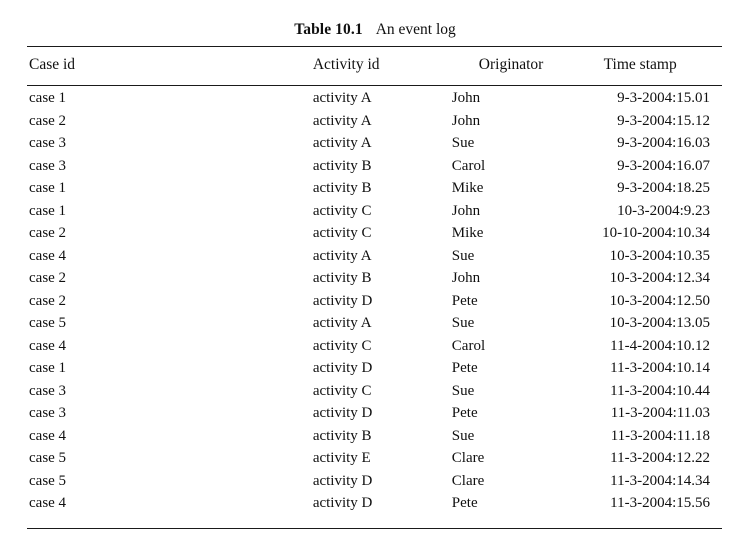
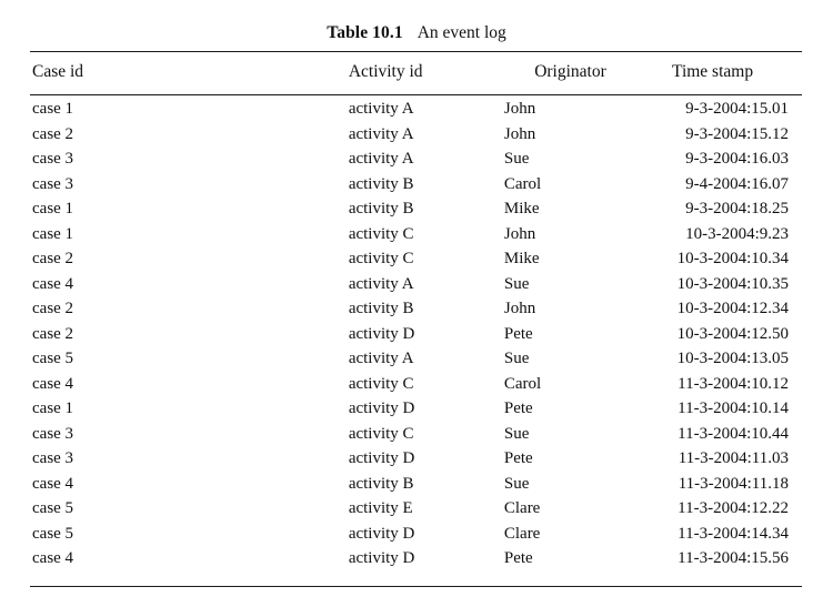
  Table 10.1 An event log
  Case id	Activity id	Originator	Time stamp
  case 1	activity A	John	9-3-2004:15.01
  case 2	activity A	John	9-3-2004:15.12
  case 3	activity A	Sue	9-3-2004:16.03
- case 3	activity B	Carol	9-3-2004:16.07
+ case 3	activity B	Carol	9-4-2004:16.07
  case 1	activity B	Mike	9-3-2004:18.25
  case 1	activity C	John	10-3-2004:9.23
- case 2	activity C	Mike	10-10-2004:10.34
+ case 2	activity C	Mike	10-3-2004:10.34
  case 4	activity A	Sue	10-3-2004:10.35
  case 2	activity B	John	10-3-2004:12.34
  case 2	activity D	Pete	10-3-2004:12.50
  case 5	activity A	Sue	10-3-2004:13.05
- case 4	activity C	Carol	11-4-2004:10.12
+ case 4	activity C	Carol	11-3-2004:10.12
  case 1	activity D	Pete	11-3-2004:10.14
  case 3	activity C	Sue	11-3-2004:10.44
  case 3	activity D	Pete	11-3-2004:11.03
  case 4	activity B	Sue	11-3-2004:11.18
  case 5	activity E	Clare	11-3-2004:12.22
  case 5	activity D	Clare	11-3-2004:14.34
  case 4	activity D	Pete	11-3-2004:15.56
